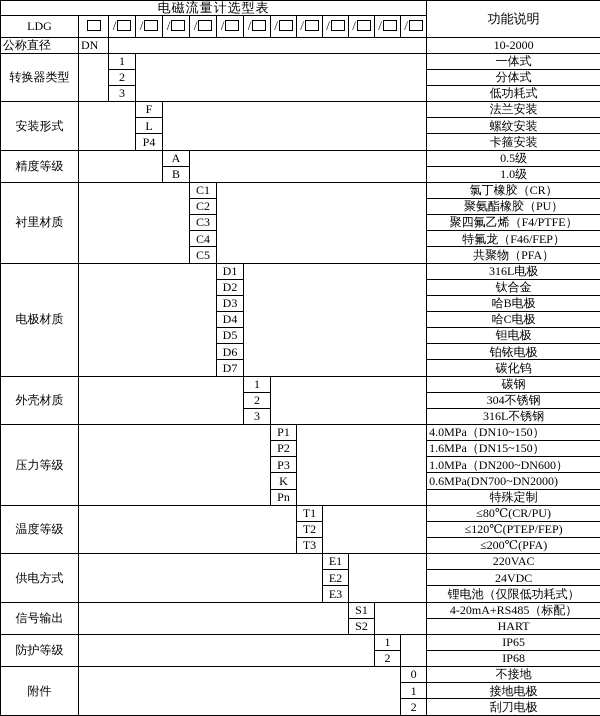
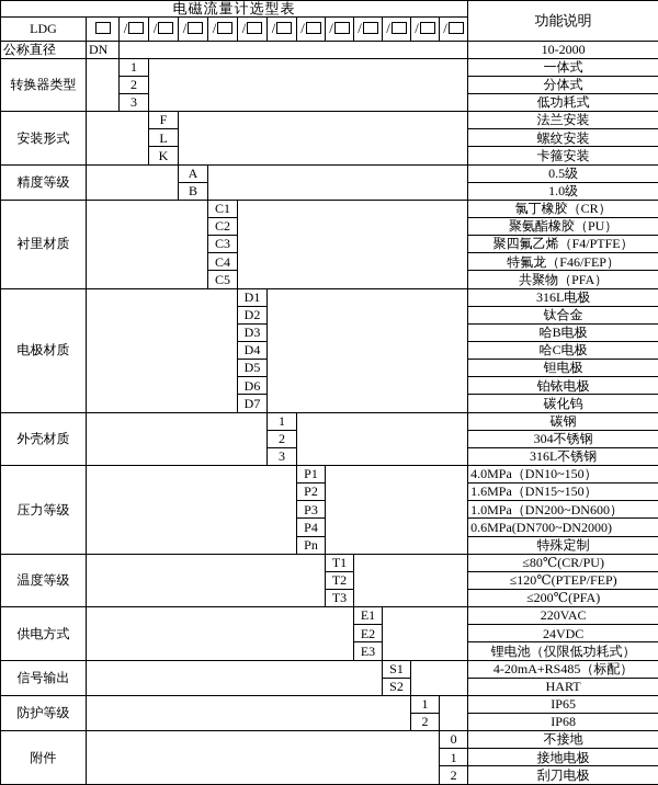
  电磁流量计选型表	功能说明
  LDG		/	/	/	/	/	/	/	/	/	/	/	/
  公称直径	DN		10-2000
  转换器类型		1		一体式
  2	分体式
  3	低功耗式
  安装形式		F		法兰安装
  L	螺纹安装
- P4	卡箍安装
+ K	卡箍安装
  精度等级		A		0.5级
  B	1.0级
  衬里材质		C1		氯丁橡胶（CR）
  C2	聚氨酯橡胶（PU）
  C3	聚四氟乙烯（F4/PTFE）
  C4	特氟龙（F46/FEP）
  C5	共聚物（PFA）
  电极材质		D1		316L电极
  D2	钛合金
  D3	哈B电极
  D4	哈C电极
  D5	钽电极
  D6	铂铱电极
  D7	碳化钨
  外壳材质		1		碳钢
  2	304不锈钢
  3	316L不锈钢
  压力等级		P1		4.0MPa（DN10~150）
  P2	1.6MPa（DN15~150）
  P3	1.0MPa（DN200~DN600）
- K	0.6MPa(DN700~DN2000)
+ P4	0.6MPa(DN700~DN2000)
  Pn	特殊定制
  温度等级		T1		≤80℃(CR/PU)
  T2	≤120℃(PTEP/FEP)
  T3	≤200℃(PFA)
  供电方式		E1		220VAC
  E2	24VDC
  E3	锂电池（仅限低功耗式）
  信号输出		S1		4-20mA+RS485（标配）
  S2	HART
  防护等级		1		IP65
  2	IP68
  附件		0	不接地
  1	接地电极
  2	刮刀电极
